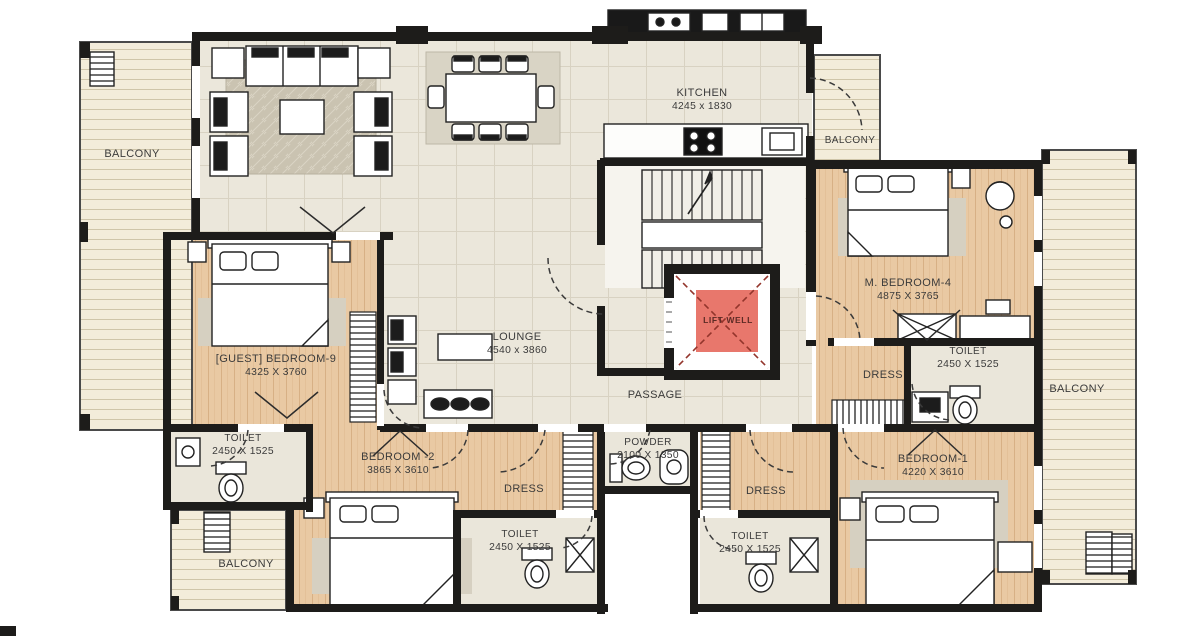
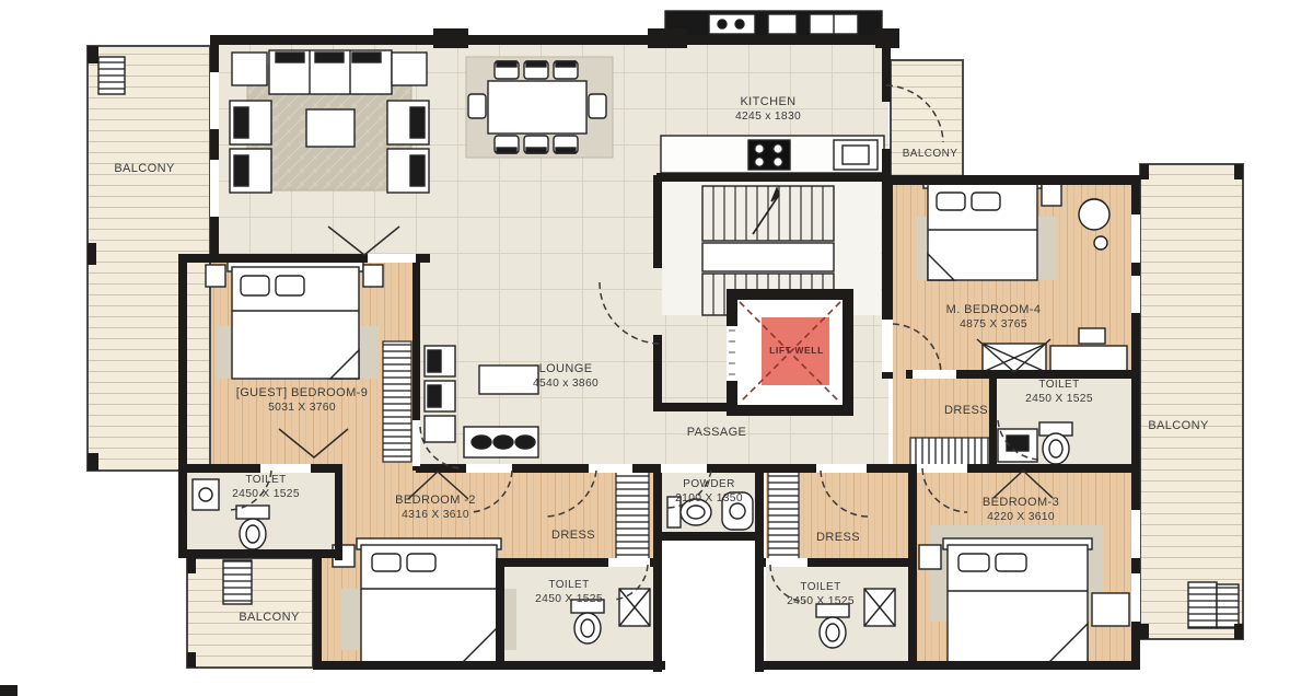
  BALCONY
  KITCHEN
  4245 x 1830
  BALCONY
  M. BEDROOM-4
  4875 X 3765
  LIFT WELL
  LOUNGE
  4540 x 3860
  PASSAGE
  [GUEST] BEDROOM-9
- 4325 X 3760
+ 5031 X 3760
  TOILET
  2450 X 1525
  BEDROOM -2
- 3865 X 3610
+ 4316 X 3610
  DRESS
  POWDER
  2100 X 1350
  TOILET
  2450 X 1525
  DRESS
  TOILET
  2450 X 1525
- BEDROOM-1
+ BEDROOM-3
  4220 X 3610
  DRESS
  TOILET
  2450 X 1525
  BALCONY
  BALCONY
